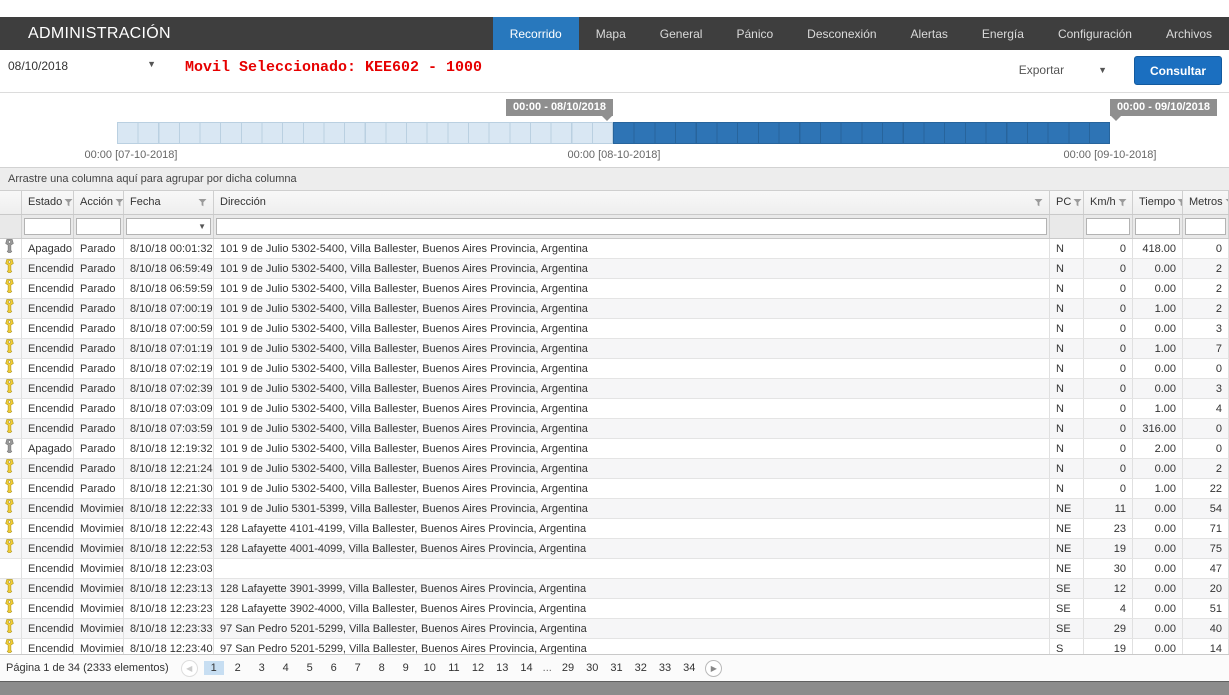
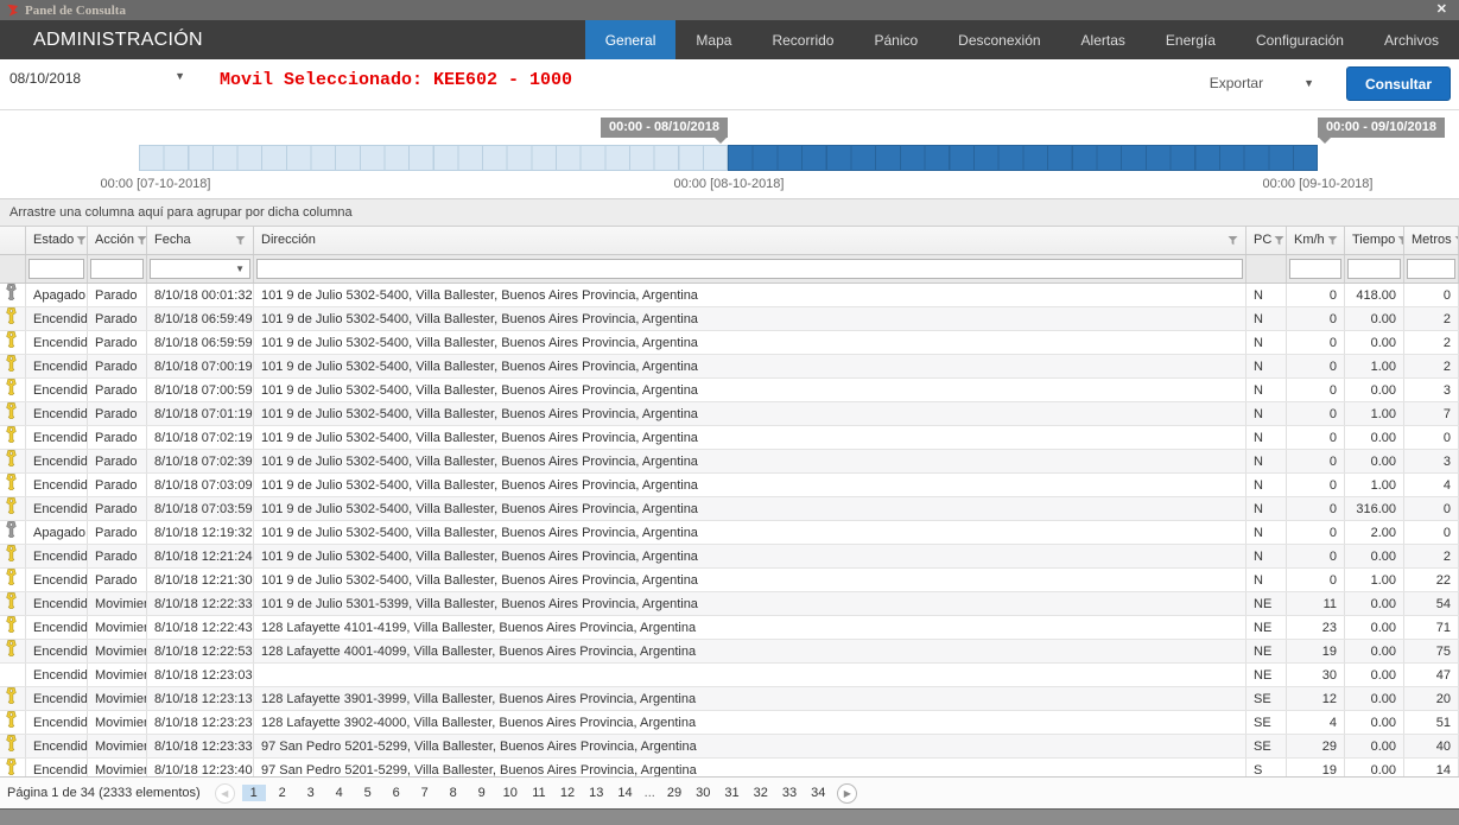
+ Panel de Consulta
+ ✕
  ADMINISTRACIÓN
- Recorrido
+ General
  Mapa
- General
+ Recorrido
  Pánico
  Desconexión
  Alertas
  Energía
  Configuración
  Archivos
  08/10/2018
  ▼
  Movil Seleccionado: KEE602 - 1000
  Exportar
  ▼
  Consultar
  00:00 - 08/10/2018
  00:00 - 09/10/2018
  00:00 [07-10-2018]
  00:00 [08-10-2018]
  00:00 [09-10-2018]
  Arrastre una columna aquí para agrupar por dicha columna
  Estado
  Acción
  Fecha
  Dirección
  PC
  Km/h
  Tiempo
  Metros
  ▼
  Apagado
  Parado
  8/10/18 00:01:32
  101 9 de Julio 5302-5400, Villa Ballester, Buenos Aires Provincia, Argentina
  N
  0
  418.00
  0
  Encendid
  Parado
  8/10/18 06:59:49
  101 9 de Julio 5302-5400, Villa Ballester, Buenos Aires Provincia, Argentina
  N
  0
  0.00
  2
  Encendid
  Parado
  8/10/18 06:59:59
  101 9 de Julio 5302-5400, Villa Ballester, Buenos Aires Provincia, Argentina
  N
  0
  0.00
  2
  Encendid
  Parado
  8/10/18 07:00:19
  101 9 de Julio 5302-5400, Villa Ballester, Buenos Aires Provincia, Argentina
  N
  0
  1.00
  2
  Encendid
  Parado
  8/10/18 07:00:59
  101 9 de Julio 5302-5400, Villa Ballester, Buenos Aires Provincia, Argentina
  N
  0
  0.00
  3
  Encendid
  Parado
  8/10/18 07:01:19
  101 9 de Julio 5302-5400, Villa Ballester, Buenos Aires Provincia, Argentina
  N
  0
  1.00
  7
  Encendid
  Parado
  8/10/18 07:02:19
  101 9 de Julio 5302-5400, Villa Ballester, Buenos Aires Provincia, Argentina
  N
  0
  0.00
  0
  Encendid
  Parado
  8/10/18 07:02:39
  101 9 de Julio 5302-5400, Villa Ballester, Buenos Aires Provincia, Argentina
  N
  0
  0.00
  3
  Encendid
  Parado
  8/10/18 07:03:09
  101 9 de Julio 5302-5400, Villa Ballester, Buenos Aires Provincia, Argentina
  N
  0
  1.00
  4
  Encendid
  Parado
  8/10/18 07:03:59
  101 9 de Julio 5302-5400, Villa Ballester, Buenos Aires Provincia, Argentina
  N
  0
  316.00
  0
  Apagado
  Parado
  8/10/18 12:19:32
  101 9 de Julio 5302-5400, Villa Ballester, Buenos Aires Provincia, Argentina
  N
  0
  2.00
  0
  Encendid
  Parado
  8/10/18 12:21:24
  101 9 de Julio 5302-5400, Villa Ballester, Buenos Aires Provincia, Argentina
  N
  0
  0.00
  2
  Encendid
  Parado
  8/10/18 12:21:30
  101 9 de Julio 5302-5400, Villa Ballester, Buenos Aires Provincia, Argentina
  N
  0
  1.00
  22
  Encendid
  Movimie
  8/10/18 12:22:33
  101 9 de Julio 5301-5399, Villa Ballester, Buenos Aires Provincia, Argentina
  NE
  11
  0.00
  54
  Encendid
  Movimie
  8/10/18 12:22:43
  128 Lafayette 4101-4199, Villa Ballester, Buenos Aires Provincia, Argentina
  NE
  23
  0.00
  71
  Encendid
  Movimie
  8/10/18 12:22:53
  128 Lafayette 4001-4099, Villa Ballester, Buenos Aires Provincia, Argentina
  NE
  19
  0.00
  75
  Encendid
  Movimie
  8/10/18 12:23:03
  NE
  30
  0.00
  47
  Encendid
  Movimie
  8/10/18 12:23:13
  128 Lafayette 3901-3999, Villa Ballester, Buenos Aires Provincia, Argentina
  SE
  12
  0.00
  20
  Encendid
  Movimie
  8/10/18 12:23:23
  128 Lafayette 3902-4000, Villa Ballester, Buenos Aires Provincia, Argentina
  SE
  4
  0.00
  51
  Encendid
  Movimie
  8/10/18 12:23:33
  97 San Pedro 5201-5299, Villa Ballester, Buenos Aires Provincia, Argentina
  SE
  29
  0.00
  40
  Encendid
  Movimie
  8/10/18 12:23:40
  97 San Pedro 5201-5299, Villa Ballester, Buenos Aires Provincia, Argentina
  S
  19
  0.00
  14
  Página 1 de 34 (2333 elementos)
  ◀
  1
  2
  3
  4
  5
  6
  7
  8
  9
  10
  11
  12
  13
  14
  ...
  29
  30
  31
  32
  33
  34
  ▶
